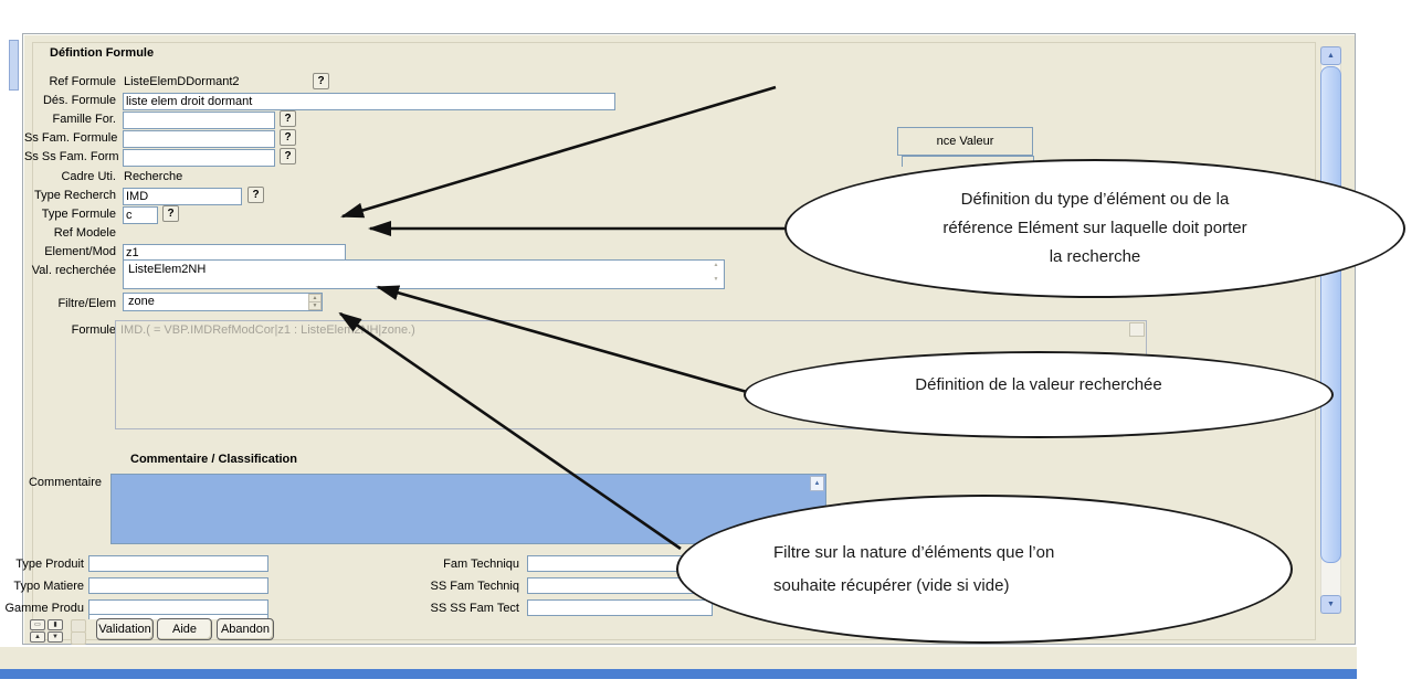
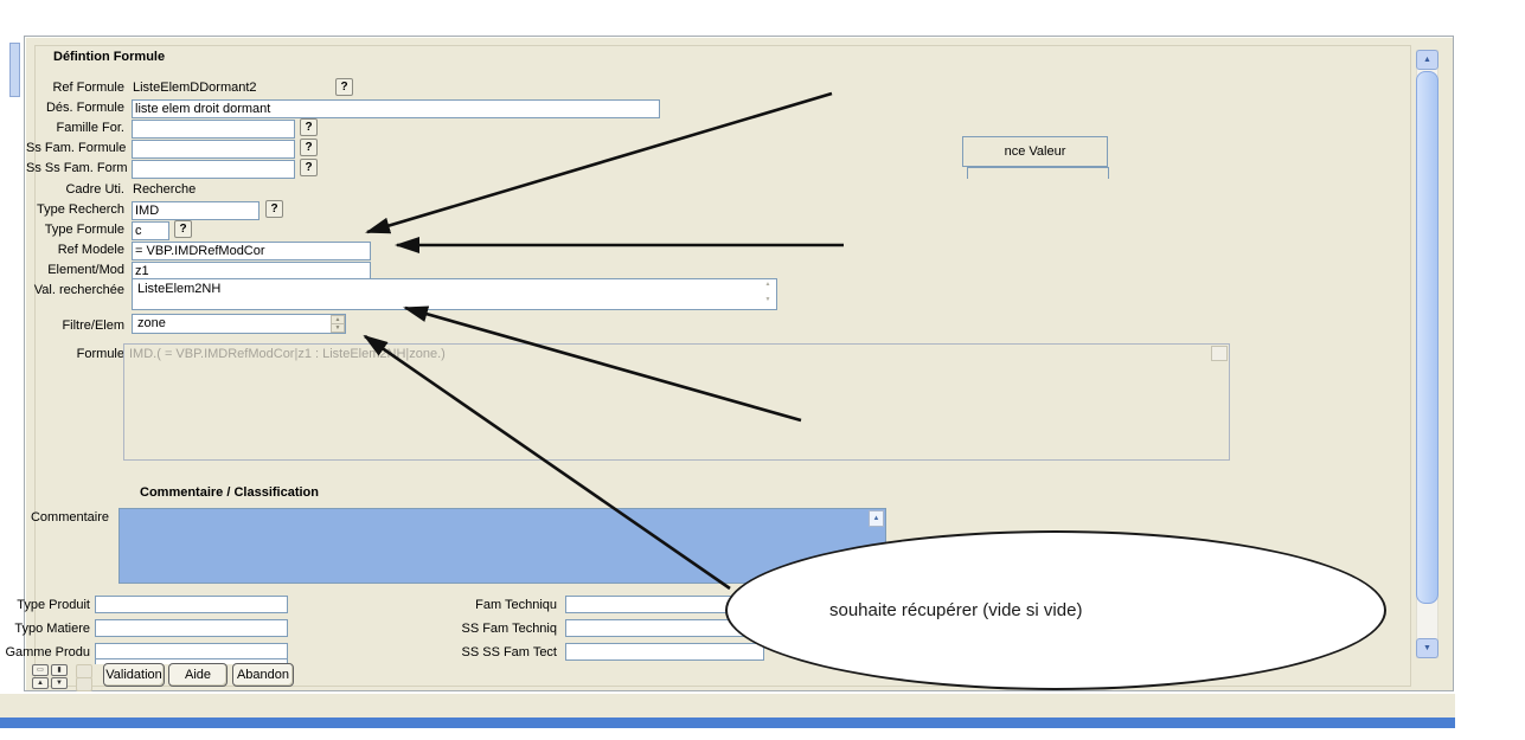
  Défintion Formule
  Ref Formule
  ListeElemDDormant2
  ?
  Dés. Formule
  liste elem droit dormant
  Famille For.
  ?
  Ss Fam. Formule
  ?
  Ss Ss Fam. Form
  ?
  Cadre Uti.
  Recherche
  Type Recherch
  IMD
  ?
  Type Formule
  c
  ?
  Ref Modele
+ = VBP.IMDRefModCor
  Element/Mod
  z1
  Val. recherchée
  ListeElem2NH
  Filtre/Elem
  zone
  Formule
  IMD.( = VBP.IMDRefModCor|z1 : ListeElem2H|zone.)
  nce Valeur
  Commentaire / Classification
  Commentaire
  Type Produit
  Typo Matiere
  Gamme Produ
  Fam Techniqu
  SS Fam Techniq
  SS SS Fam Tect
  Validation
  Aide
  Abandon
- Définition du type d’élément ou de la
- référence Elément sur laquelle doit porter
- la recherche
- Définition de la valeur recherchée
- Filtre sur la nature d’éléments que l’on
  souhaite récupérer (vide si vide)
